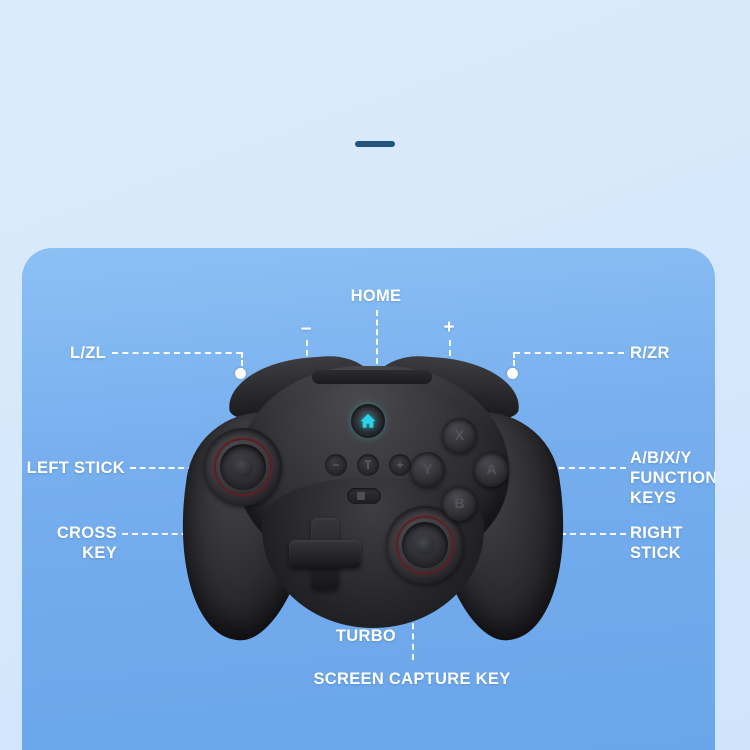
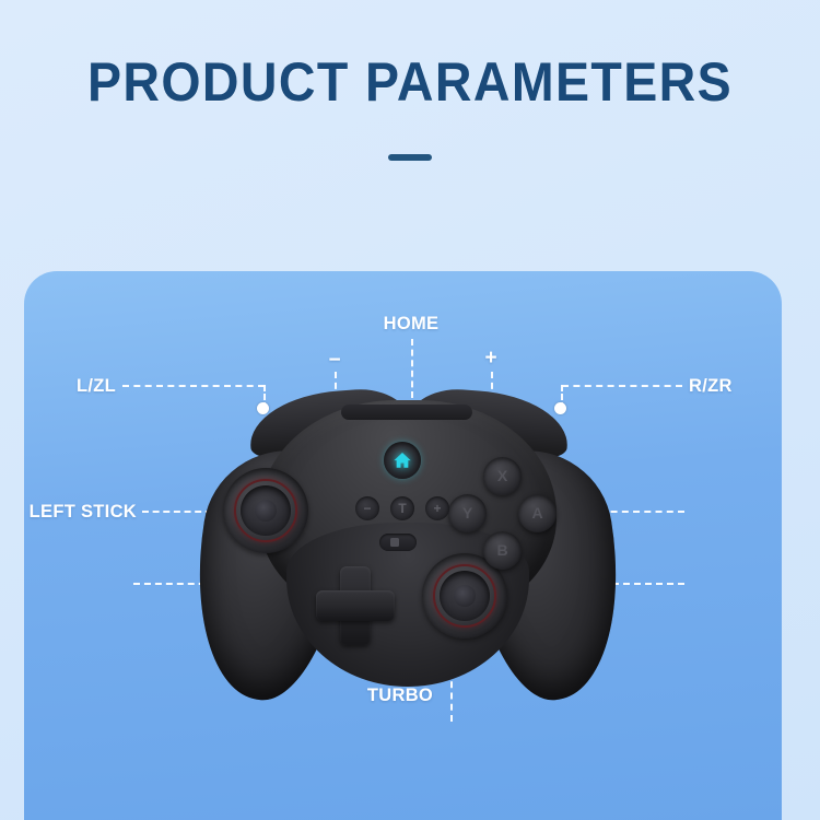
+ PRODUCT PARAMETERS
  HOME
  −
  +
  L/ZL
  R/ZR
  LEFT STICK
- CROSS KEY
- A/B/X/Y
- FUNCTION
- KEYS
- RIGHT
- STICK
  TURBO
- SCREEN CAPTURE KEY
  X
  Y
  A
  B
  −
  T
  +
